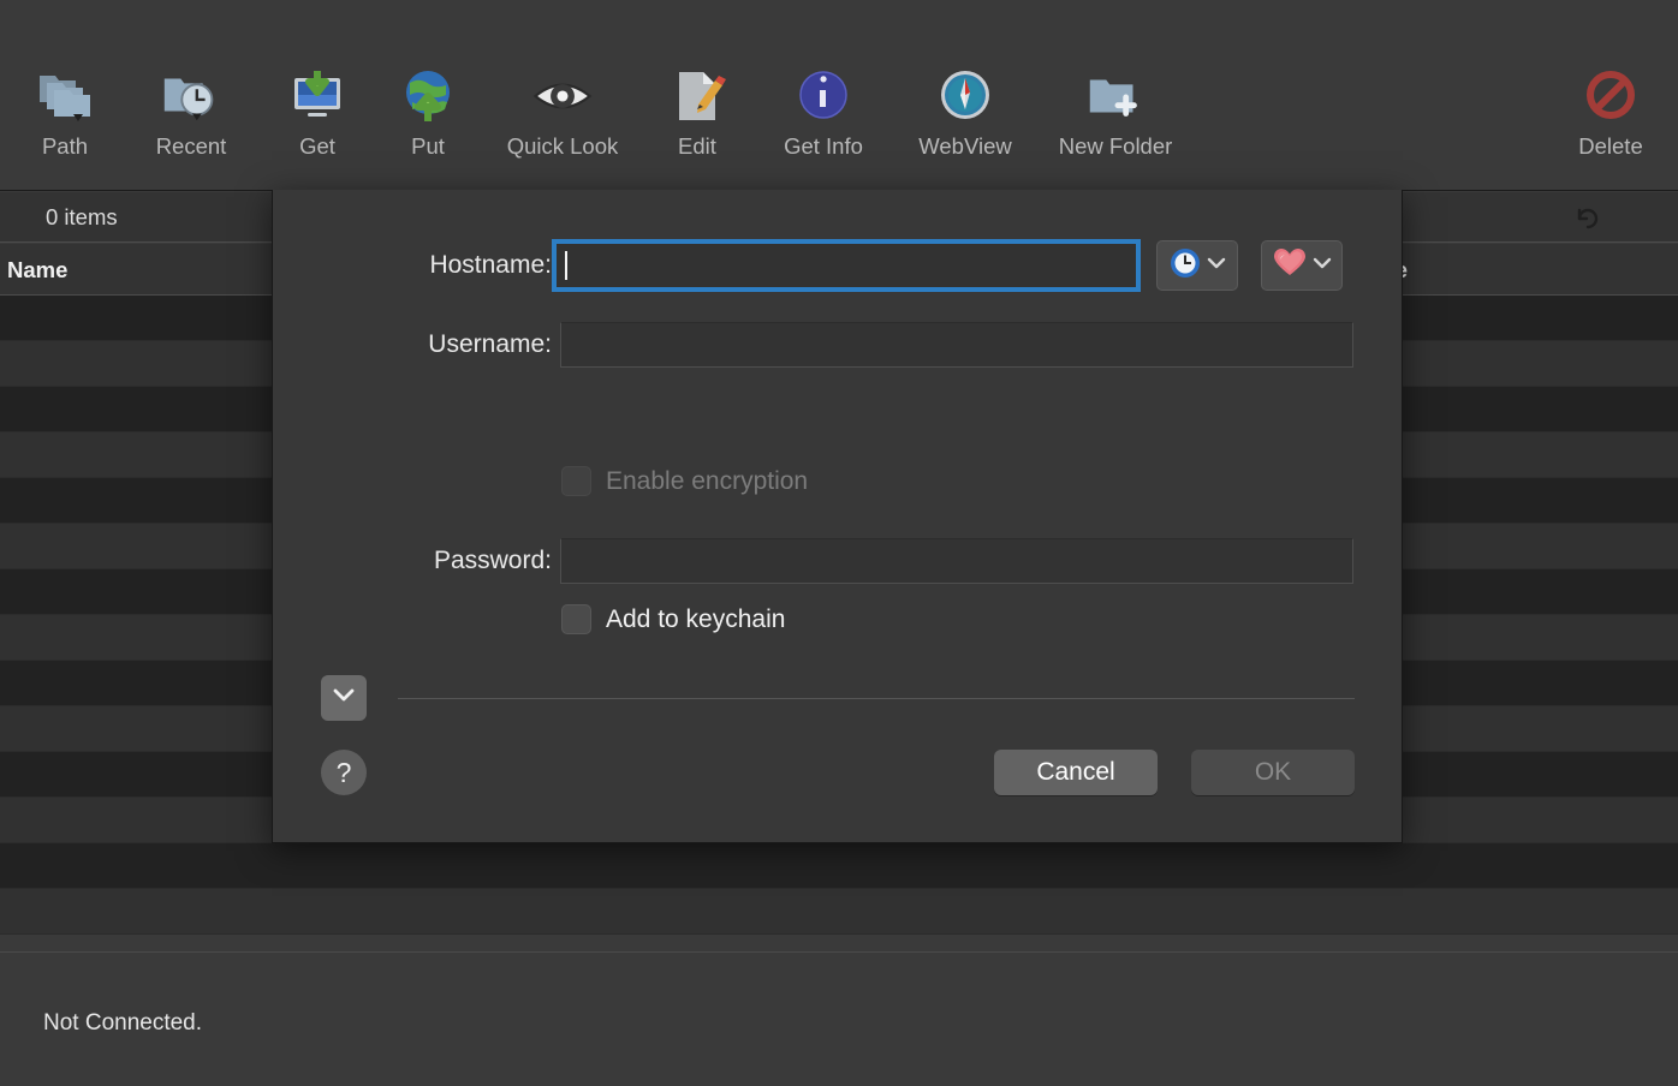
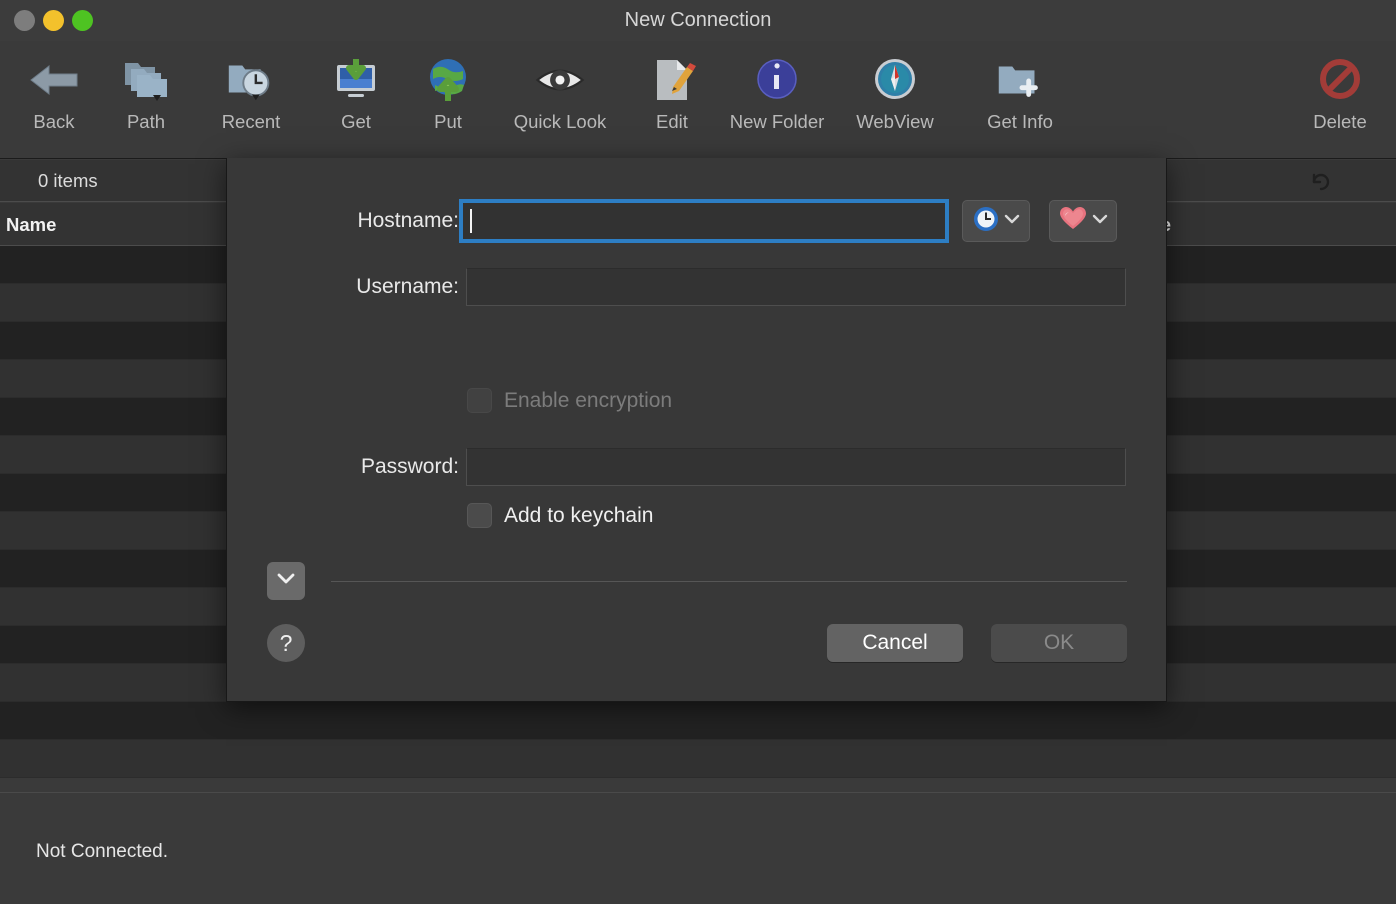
+ New Connection
+ Back
  Path
  Recent
  Get
  Put
  Quick Look
  Edit
- Get Info
+ New Folder
  WebView
- New Folder
+ Get Info
  Delete
  0 items
  Name
  Not Connected.
  Hostname:
  Username:
  Enable encryption
  Password:
  Add to keychain
  ?
  Cancel
  OK
